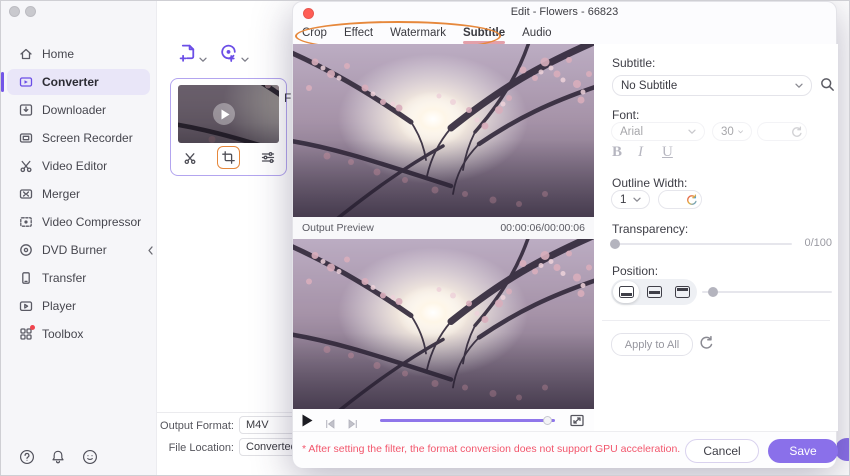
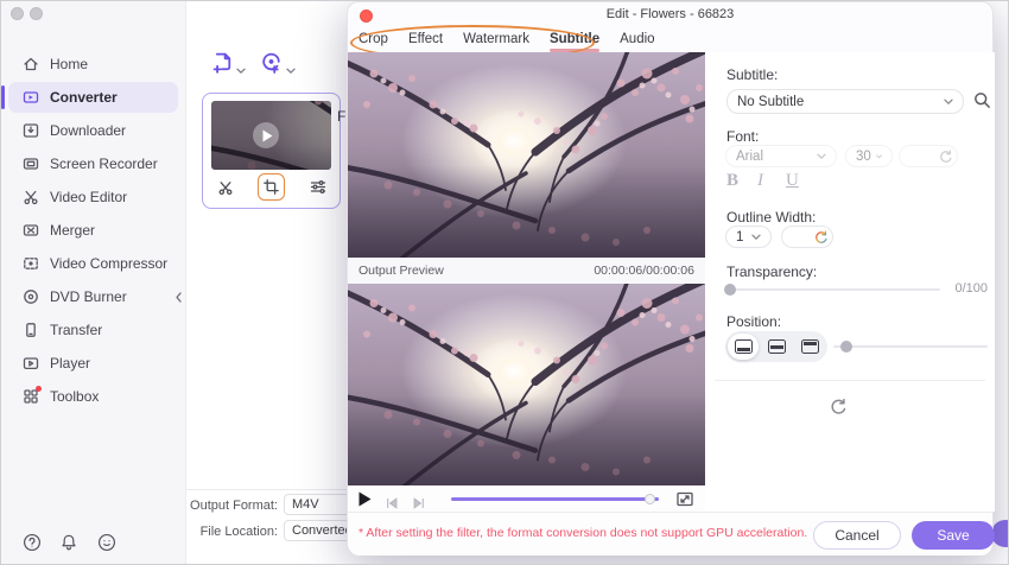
  Home
  Converter
  Downloader
  Screen Recorder
  Video Editor
  Merger
  Video Compressor
  DVD Burner
  Transfer
  Player
  Toolbox
  F
  Output Format:
  M4V
  File Location:
  Converte
  Edit - Flowers - 66823
  Crop
  Effect
  Watermark
  Subtitle
  Audio
  Output Preview
  00:00:06/00:00:06
  Subtitle:
  No Subtitle
  Font:
  Arial
  30
  B
  I
  U
  Outline Width:
  1
  Transparency:
  0/100
  Position:
- Apply to All
  * After setting the filter, the format conversion does not support GPU acceleration.
  Cancel
  Save
